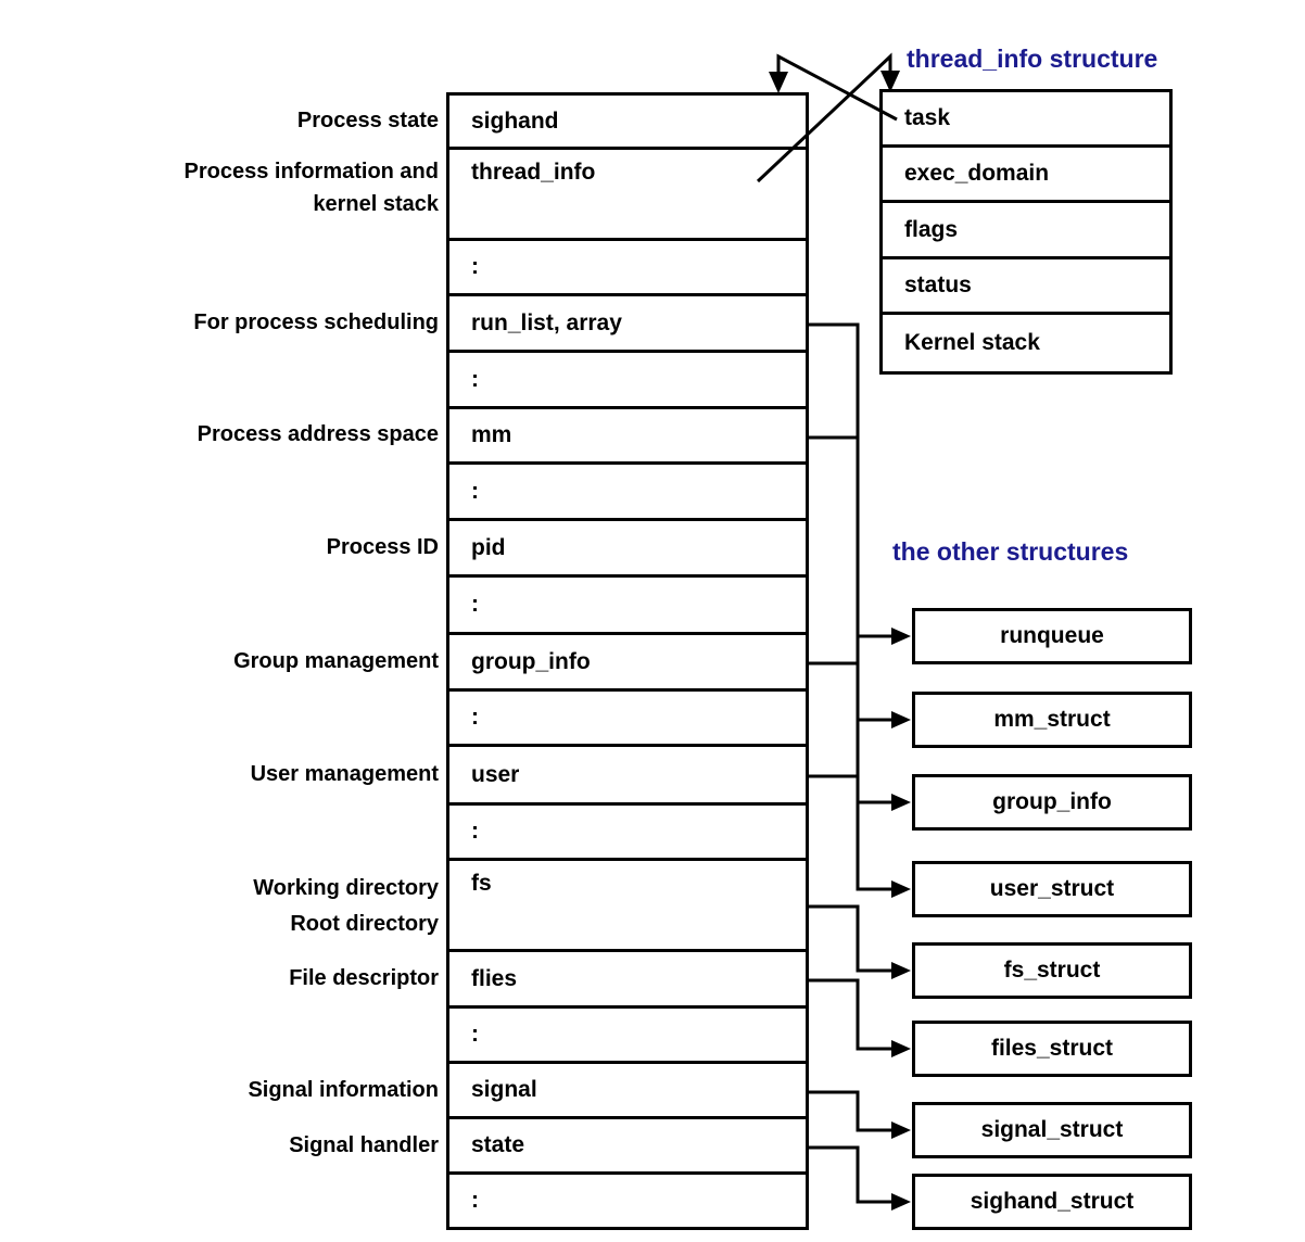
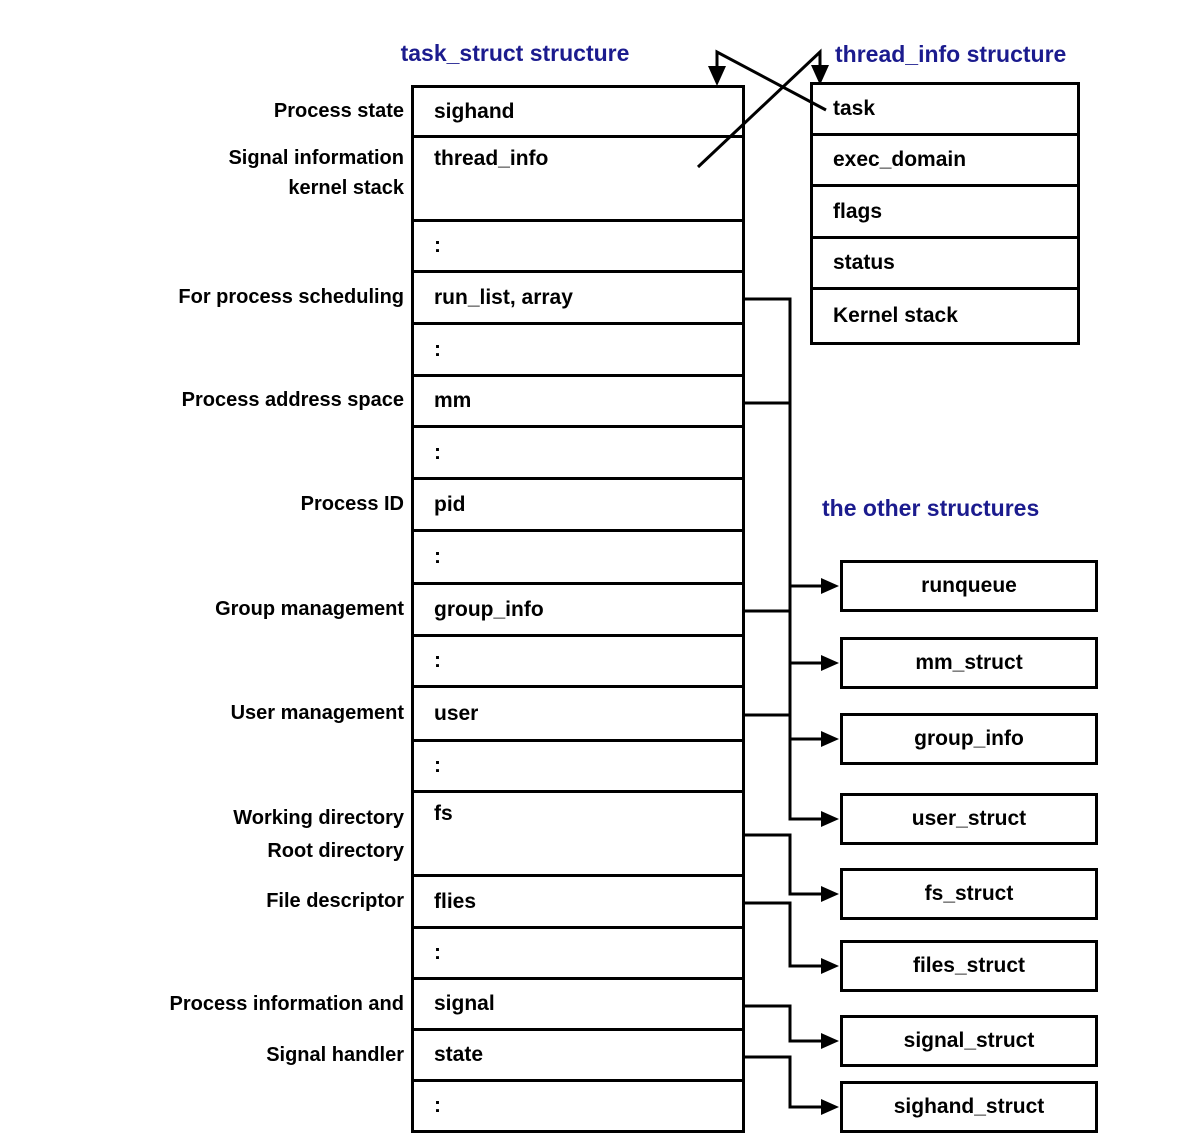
+ task_struct structure
  thread_info structure
  the other structures
  Process state
- Process information and
+ Signal information
  kernel stack
  For process scheduling
  Process address space
  Process ID
  Group management
  User management
  Working directory
  Root directory
  File descriptor
- Signal information
+ Process information and
  Signal handler
  sighand
  thread_info
  :
  run_list, array
  :
  mm
  :
  pid
  :
  group_info
  :
  user
  :
  fs
  flies
  :
  signal
  state
  :
  task
  exec_domain
  flags
  status
  Kernel stack
  runqueue
  mm_struct
  group_info
  user_struct
  fs_struct
  files_struct
  signal_struct
  sighand_struct
